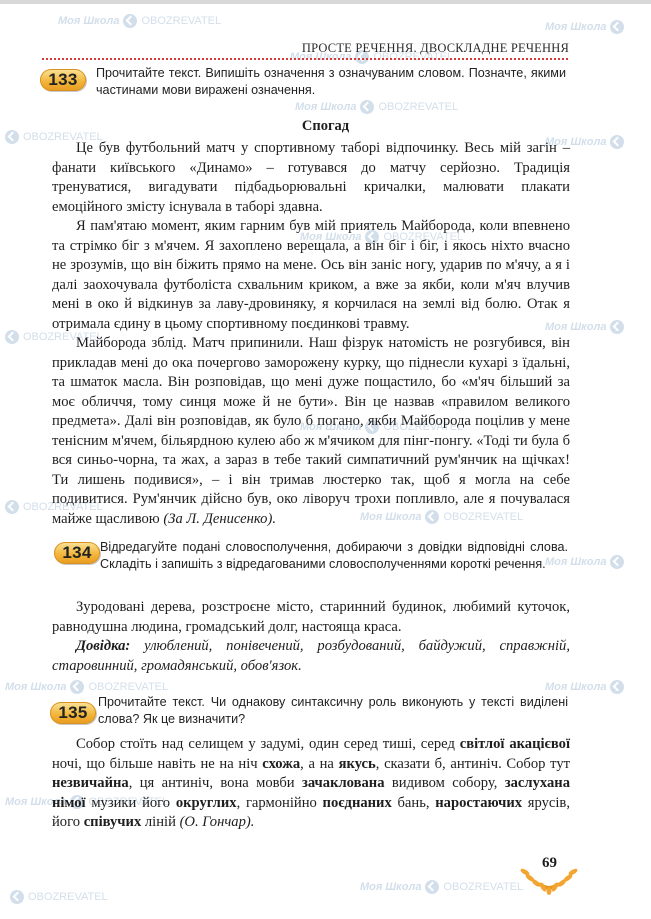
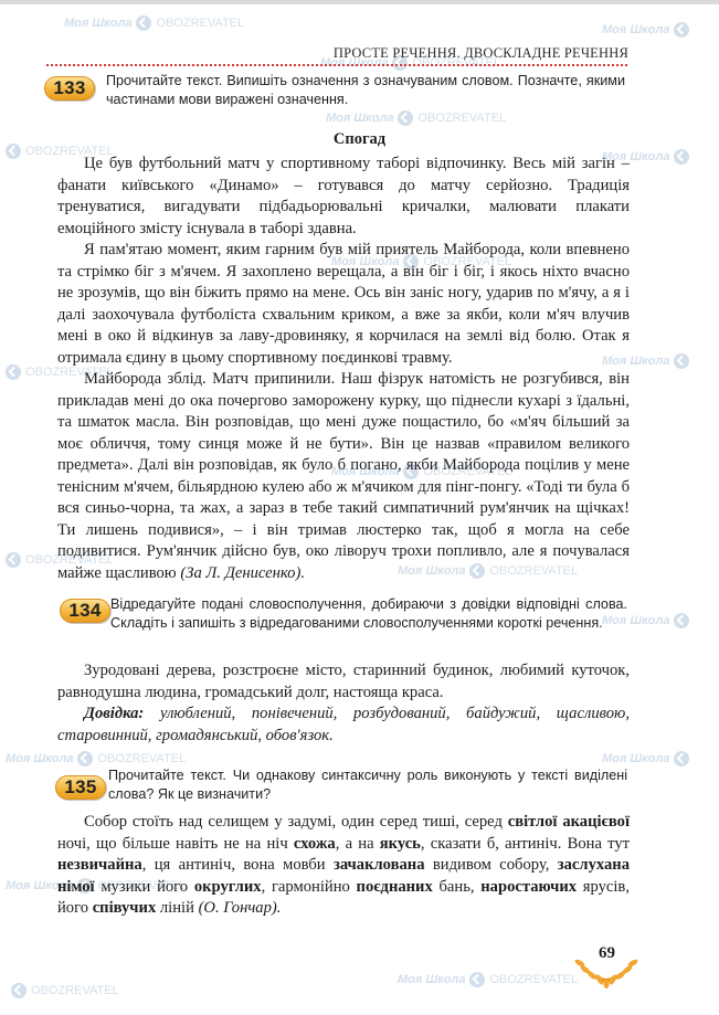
  Моя Школа
  OBOZREVATEL
  Моя Школа
  Моя Школа
  OBOZREVATEL
  Моя Школа
  OBOZREVATEL
  OBOZREVATEL
  Моя Школа
  Моя Школа
  OBOZREVATEL
  OBOZREVATEL
  Моя Школа
  Моя Школа
  OBOZREVATEL
  OBOZREVATEL
  Моя Школа
  OBOZREVATEL
  Моя Школа
  Моя Школа
  OBOZREVATEL
  Моя Школа
  Моя Школа
  OBOZREVATEL
  Моя Школа
  OBOZREVATEL
  OBOZREVATEL
  ПРОСТЕ РЕЧЕННЯ. ДВОСКЛАДНЕ РЕЧЕННЯ
  133
  Прочитайте текст. Випишіть означення з означуваним словом. Позначте, якими частинами мови виражені означення.
  Спогад
  Це був футбольний матч у спортивному таборі відпочинку. Весь мій загін – фанати київського «Динамо» – готувався до матчу серйозно. Традиція тренуватися, вигадувати підбадьорювальні кричалки, малювати плакати емоційного змісту існувала в таборі здавна.
  Я пам'ятаю момент, яким гарним був мій приятель Майборода, коли впевнено та стрімко біг з м'ячем. Я захоплено верещала, а він біг і біг, і якось ніхто вчасно не зрозумів, що він біжить прямо на мене. Ось він заніс ногу, ударив по м'ячу, а я і далі заохочувала футболіста схвальним криком, а вже за якби, коли м'яч влучив мені в око й відкинув за лаву-дровиняку, я корчилася на землі від болю. Отак я отримала єдину в цьому спортивному поєдинкові травму.
  Майборода зблід. Матч припинили. Наш фізрук натомість не розгубився, він прикладав мені до ока почергово заморожену курку, що піднесли кухарі з їдальні, та шматок масла. Він розповідав, що мені дуже пощастило, бо «м'яч більший за моє обличчя, тому синця може й не бути». Він це назвав «правилом великого предмета». Далі він розповідав, як було б погано, якби Майборода поцілив у мене тенісним м'ячем, більярдною кулею або ж м'ячиком для пінг-понгу. «Тоді ти була б вся синьо-чорна, та жах, а зараз в тебе такий симпатичний рум'янчик на щічках! Ти лишень подивися», – і він тримав люстерко так, щоб я могла на себе подивитися. Рум'янчик дійсно був, око ліворуч трохи попливло, але я почувалася майже щасливою (За Л. Денисенко).
  134
  Відредагуйте подані словосполучення, добираючи з довідки відповідні слова. Складіть і запишіть з відредагованими словосполученнями короткі речення.
  Зуродовані дерева, розстроєне місто, старинний будинок, любимий куточок, равнодушна людина, громадський долг, настояща краса.
- Довідка: улюблений, понівечений, розбудований, байдужий, справжній, старовинний, громадянський, обов'язок.
+ Довідка: улюблений, понівечений, розбудований, байдужий, щасливою, старовинний, громадянський, обов'язок.
  135
  Прочитайте текст. Чи однакову синтаксичну роль виконують у тексті виділені слова? Як це визначити?
- Собор стоїть над селищем у задумі, один серед тиші, серед світлої акацієвої ночі, що більше навіть не на ніч схожа, а на якусь, сказати б, антиніч. Собор тут незвичайна, ця антиніч, вона мовби зачаклована видивом собору, заслухана німої музики його округлих, гармонійно поєднаних бань, наростаючих ярусів, його співучих ліній (О. Гончар).
+ Собор стоїть над селищем у задумі, один серед тиші, серед світлої акацієвої ночі, що більше навіть не на ніч схожа, а на якусь, сказати б, антиніч. Вона тут незвичайна, ця антиніч, вона мовби зачаклована видивом собору, заслухана німої музики його округлих, гармонійно поєднаних бань, наростаючих ярусів, його співучих ліній (О. Гончар).
  69
